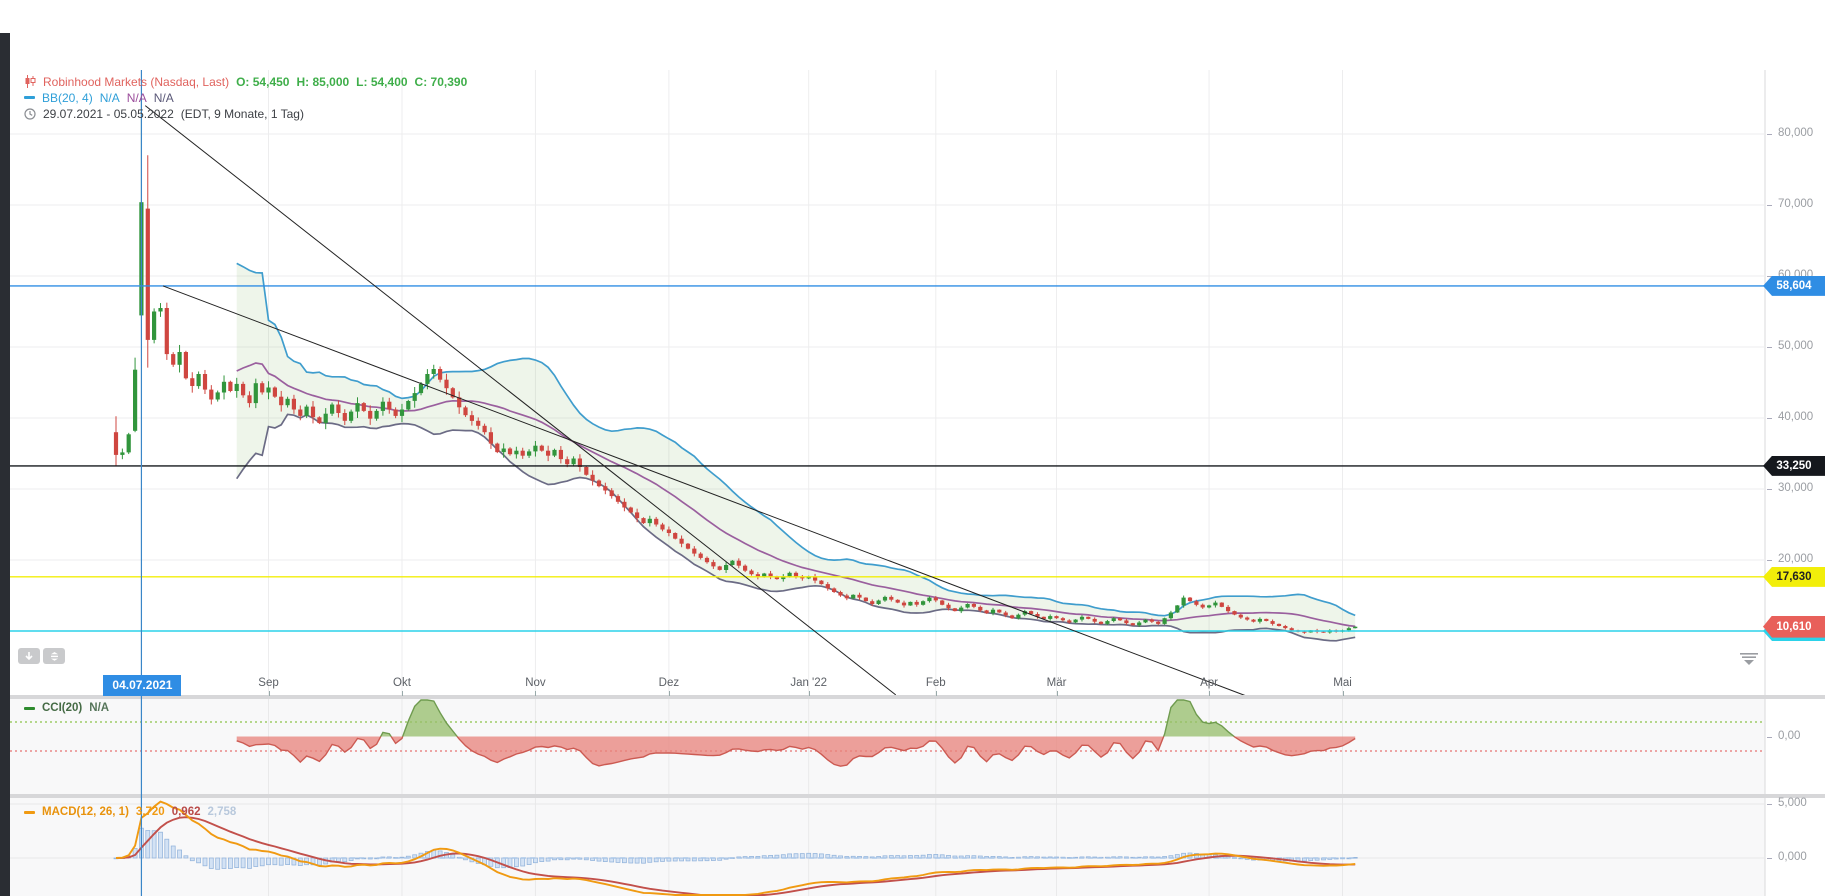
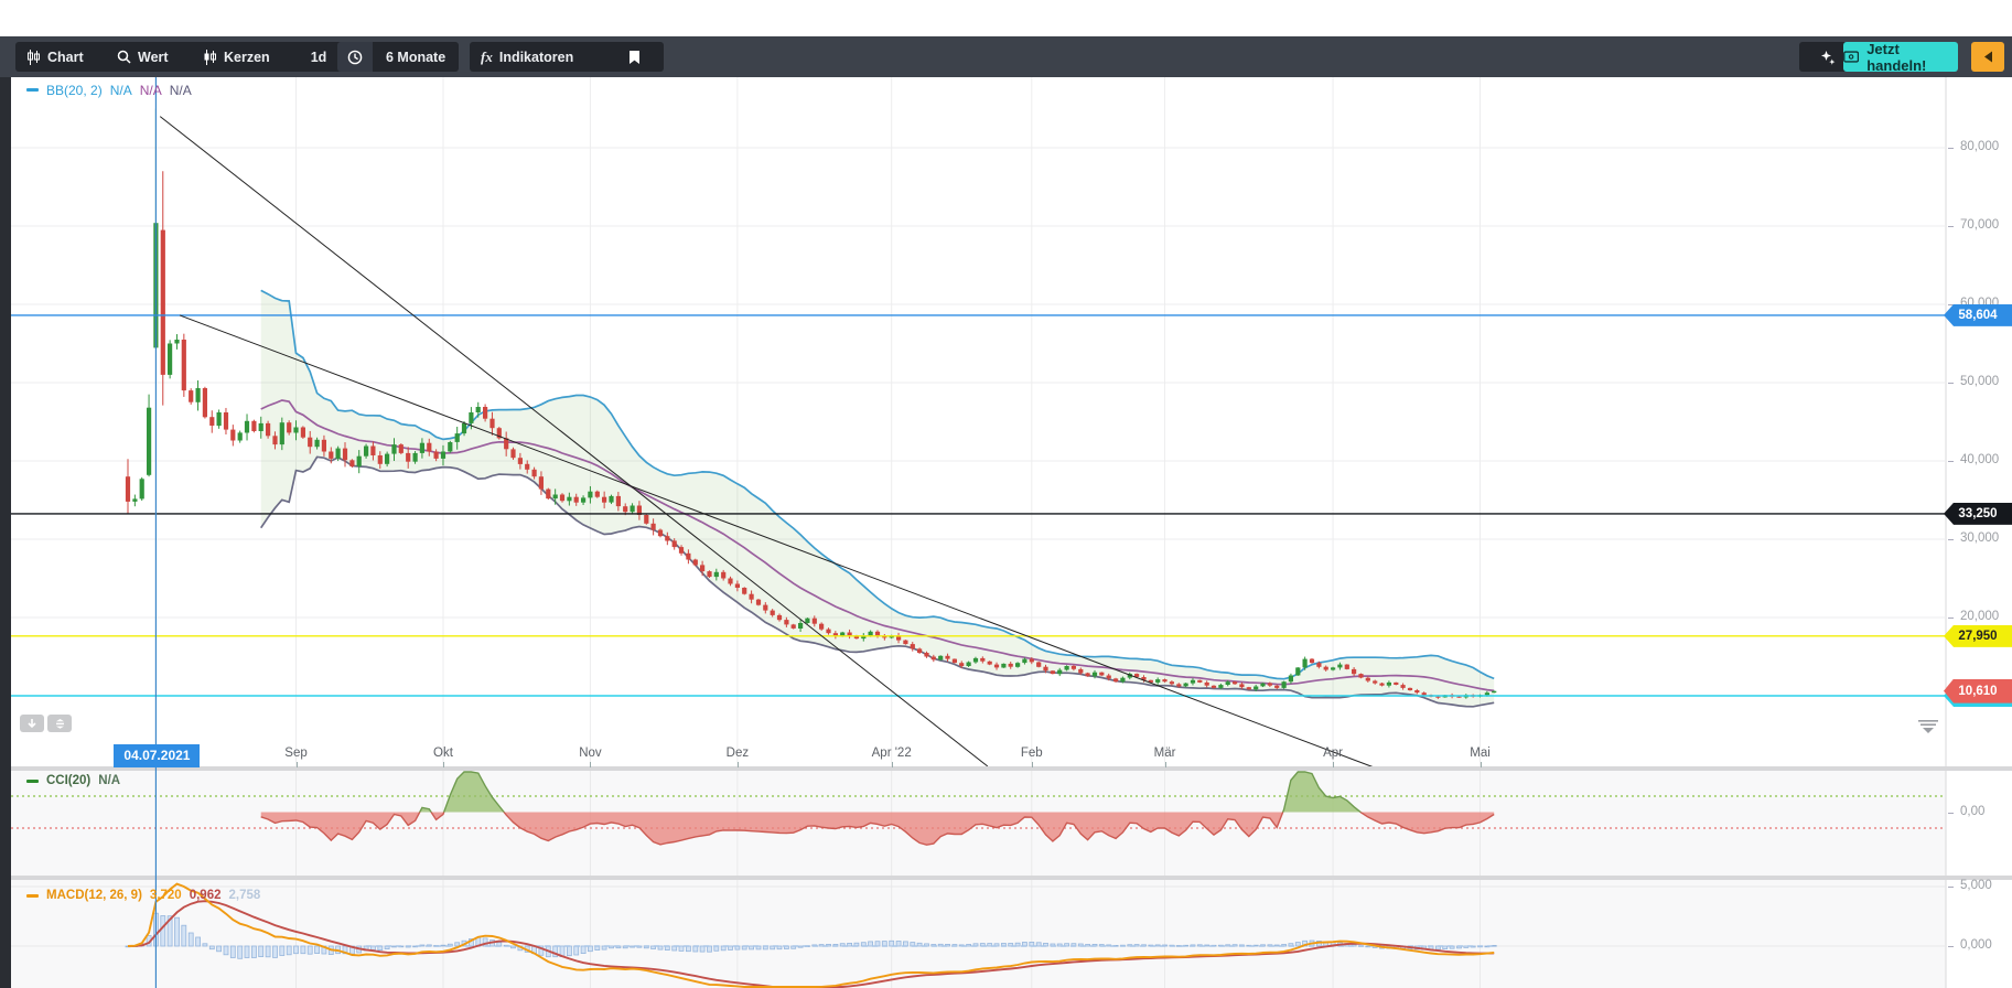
- Robinhood Markets (Nasdaq, Last)
- O: 54,450
- H: 85,000
- L: 54,400
- C: 70,390
- BB(20, 4)
+ BB(20, 2)
  N/A
  N/A
  N/A
- 29.07.2021 - 05.05.2022
- (EDT, 9 Monate, 1 Tag)
  CCI(20)
  N/A
- MACD(12, 26, 1)
+ MACD(12, 26, 9)
  3,720
  0,962
  2,758
  80,000
  70,000
  60,000
  50,000
  40,000
  30,000
  20,000
  0,00
  5,000
  0,000
  Sep
  Okt
  Nov
  Dez
- Jan '22
+ Apr '22
  Feb
  Mär
  Apr
  Mai
  58,604
  33,250
- 17,630
+ 27,950
  10,610
  04.07.2021
+ Chart
+ Wert
+ Kerzen
+ 1d
+ 6 Monate
+ fx
+ Indikatoren
+ Jetzt handeln!
